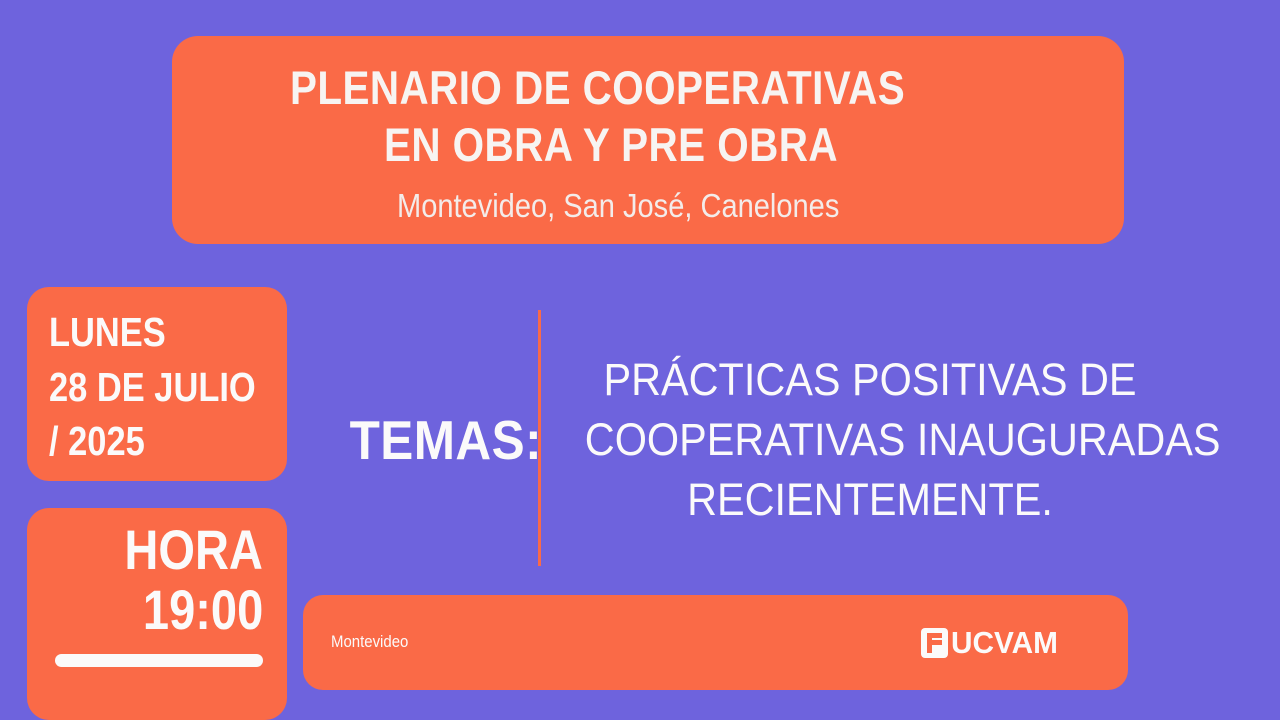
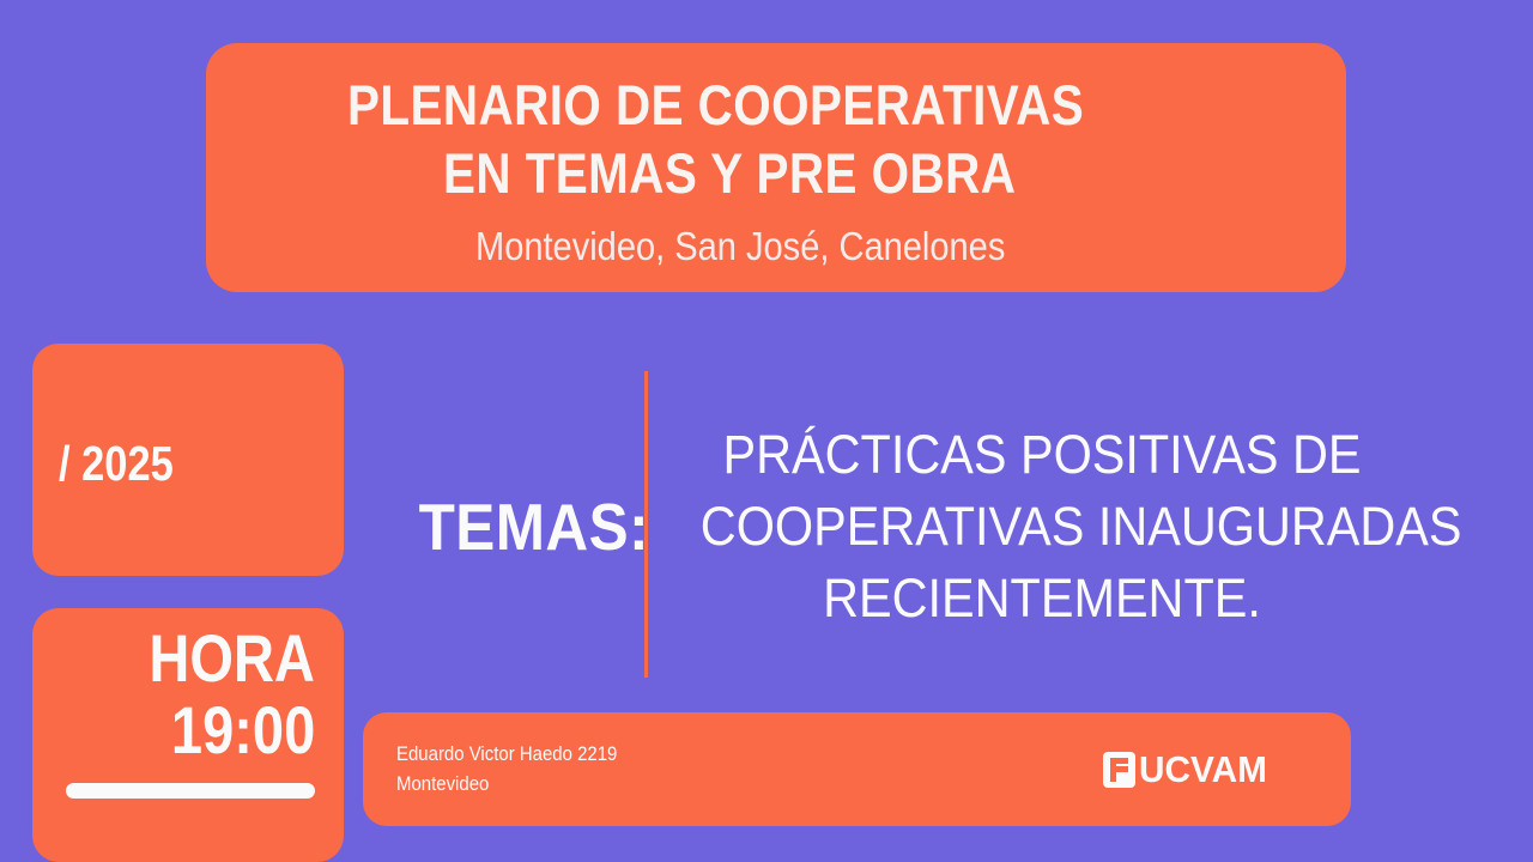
  PLENARIO DE COOPERATIVAS
- EN OBRA Y PRE OBRA
+ EN TEMAS Y PRE OBRA
  Montevideo, San José, Canelones
- LUNES
- 28 DE JULIO
  / 2025
  HORA
  19:00
  TEMAS:
  PRÁCTICAS POSITIVAS DE
  COOPERATIVAS INAUGURADAS
  RECIENTEMENTE.
+ Eduardo Victor Haedo 2219
  Montevideo
  UCVAM
